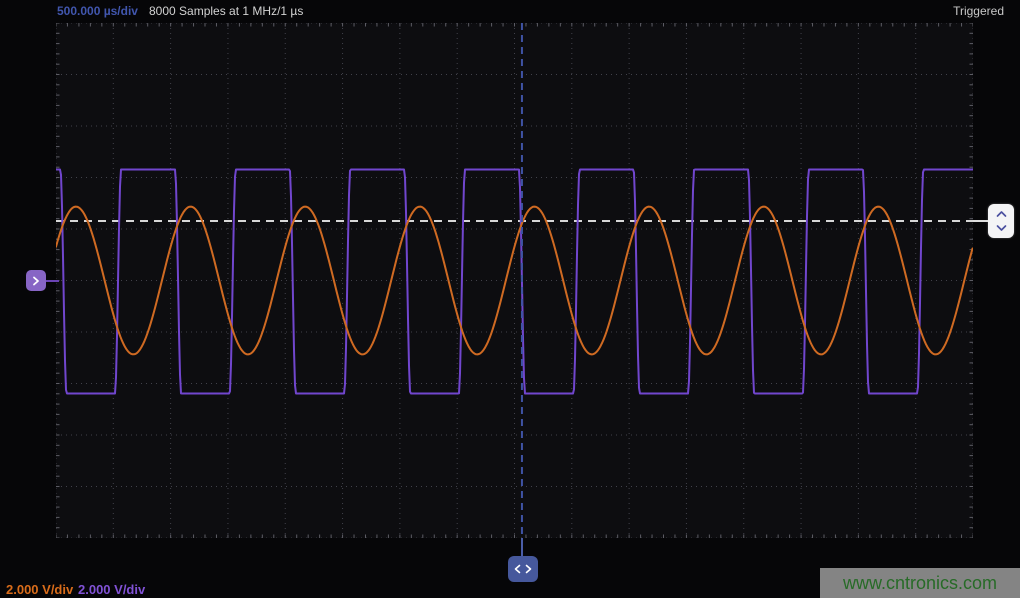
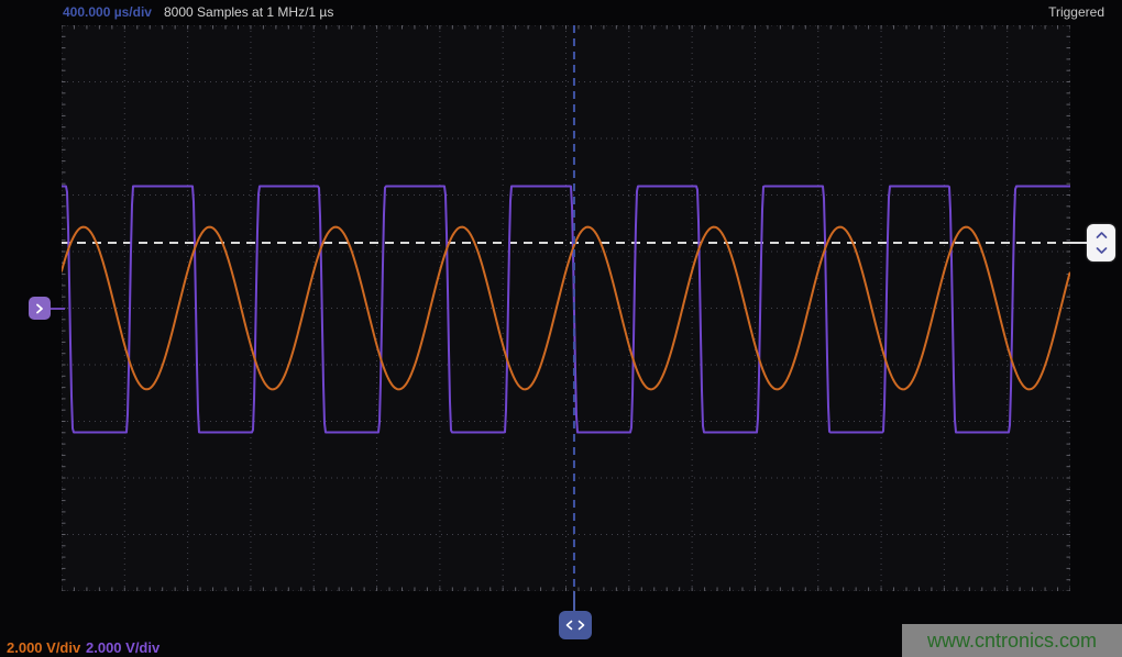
- 500.000 µs/div
+ 400.000 µs/div
  8000 Samples at 1 MHz/1 µs
  Triggered
  2.000 V/div
  2.000 V/div
  www.cntronics.com
